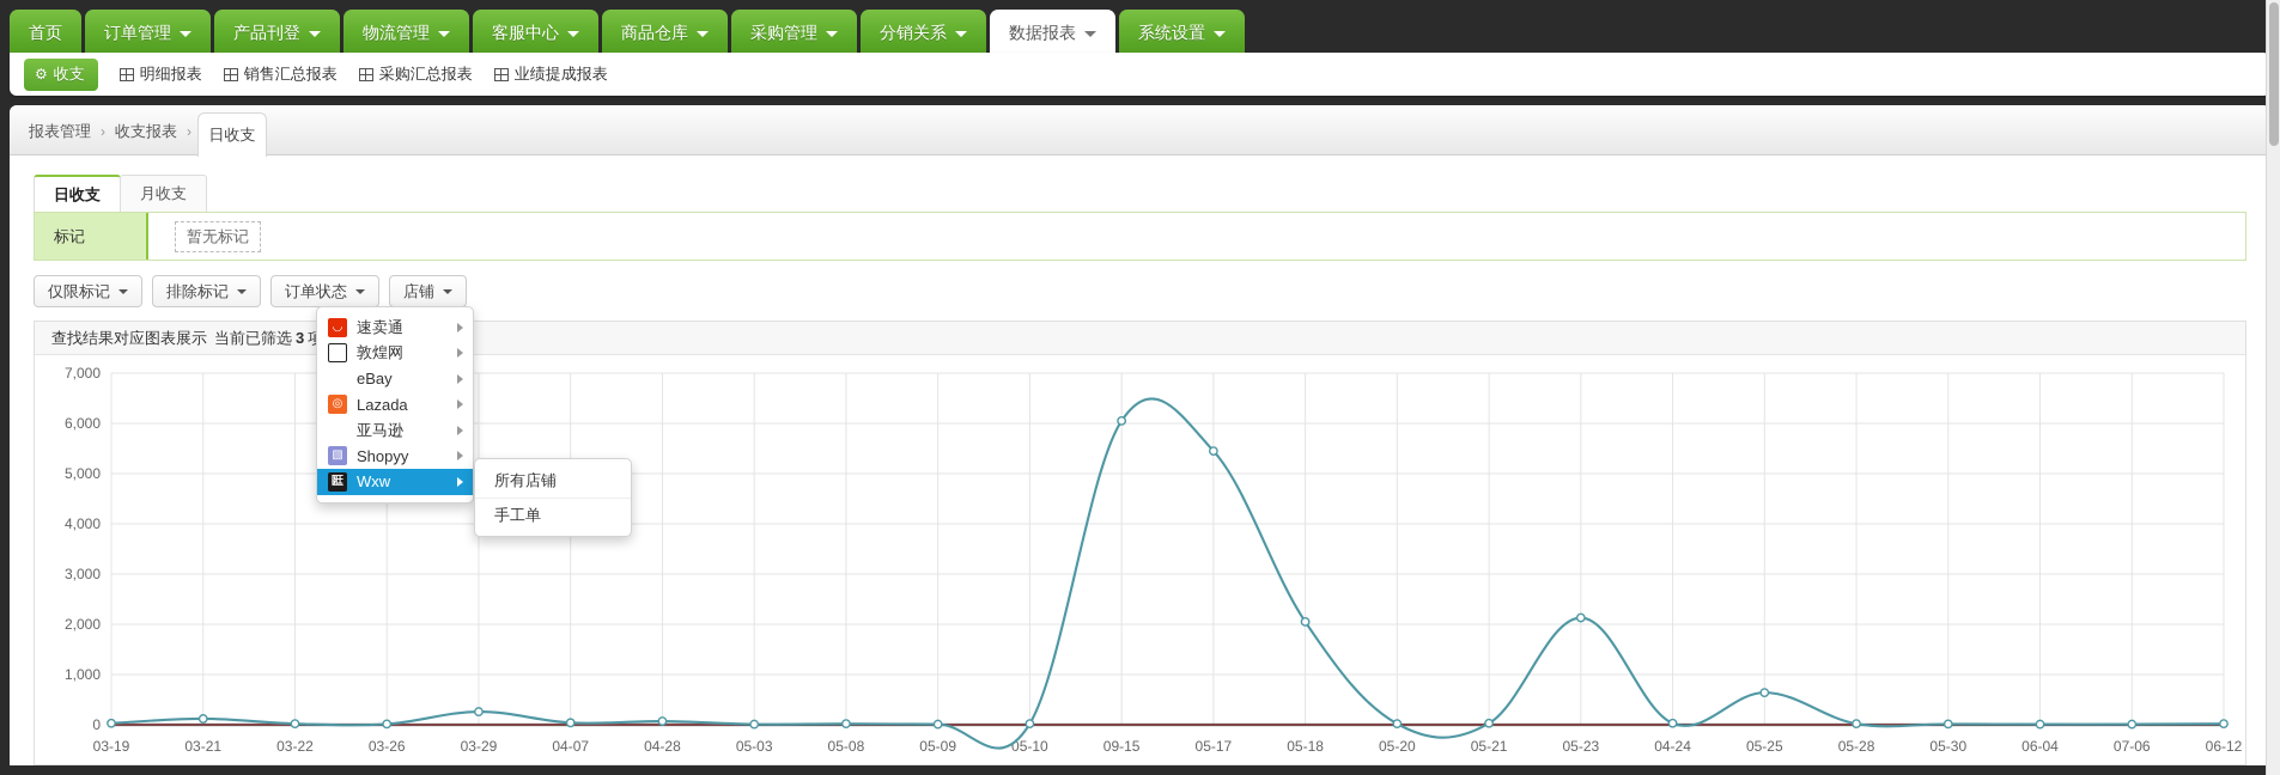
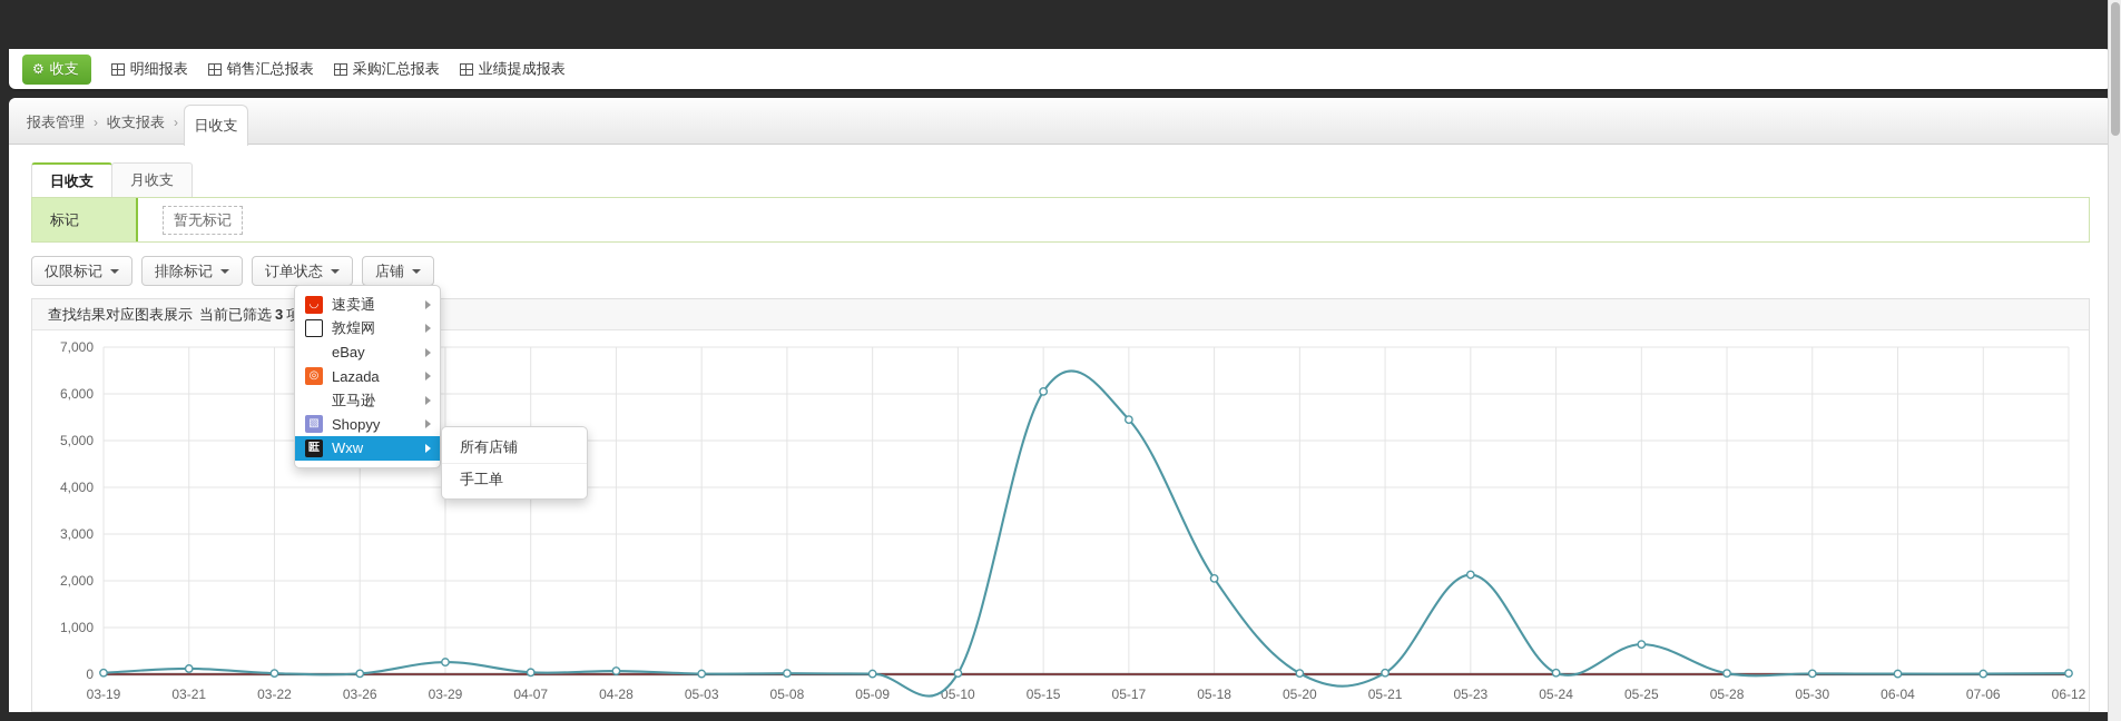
- 首页
- 订单管理
- 产品刊登
- 物流管理
- 客服中心
- 商品仓库
- 采购管理
- 分销关系
- 数据报表
- 系统设置
  ⚙
  收支
  明细报表
  销售汇总报表
  采购汇总报表
  业绩提成报表
  报表管理
  ›
  收支报表
  ›
  日收支
  日收支
  月收支
  标记
  暂无标记
  仅限标记
  排除标记
  订单状态
  店铺
  查找结果对应图表展示
  当前已筛选
  3
  0
  1,000
  2,000
  3,000
  4,000
  5,000
  6,000
  7,000
  03-19
  03-21
  03-22
  03-26
  03-29
  04-07
  04-28
  05-03
  05-08
  05-09
  05-10
- 09-15
+ 05-15
  05-17
  05-18
  05-20
  05-21
  05-23
- 04-24
+ 05-24
  05-25
  05-28
  05-30
  06-04
  07-06
  06-12
  ◡
  速卖通
  DH
  敦煌网
  eBay
  ◎
  Lazada
  亚马逊
  ▧
  Shopyy
  匨
  Wxw
  所有店铺
  手工单
